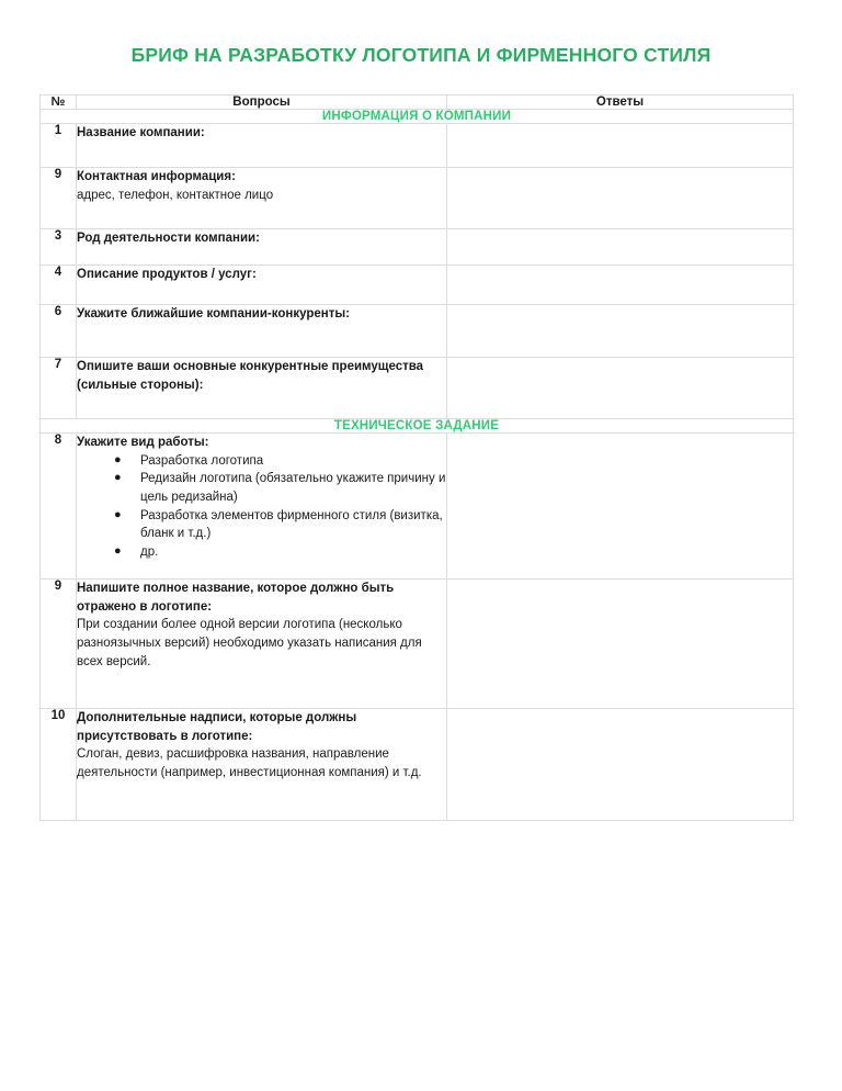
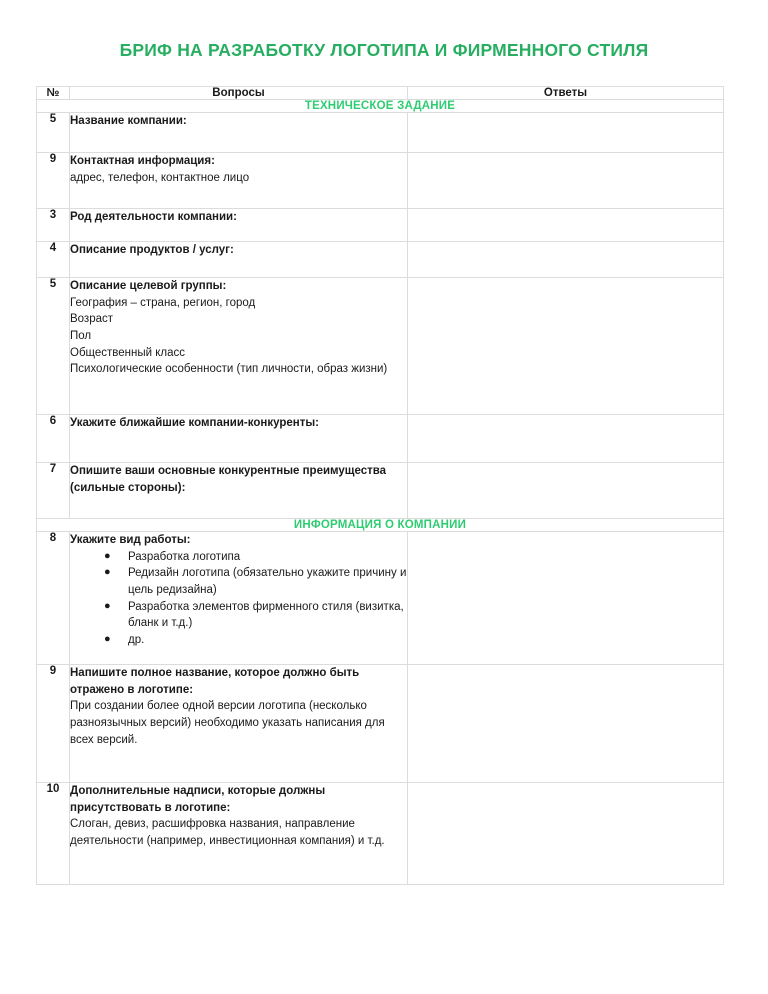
  БРИФ НА РАЗРАБОТКУ ЛОГОТИПА И ФИРМЕННОГО СТИЛЯ
  №	Вопросы	Ответы
- ИНФОРМАЦИЯ О КОМПАНИИ
+ ТЕХНИЧЕСКОЕ ЗАДАНИЕ
- 1	Название компании:
+ 5	Название компании:
  9	Контактная информация: адрес, телефон, контактное лицо
  3	Род деятельности компании:
  4	Описание продуктов / услуг:
+ 5	Описание целевой группы: География – страна, регион, город Возраст Пол Общественный класс Психологические особенности (тип личности, образ жизни)
  6	Укажите ближайшие компании-конкуренты:
  7	Опишите ваши основные конкурентные преимущества (сильные стороны):
- ТЕХНИЧЕСКОЕ ЗАДАНИЕ
+ ИНФОРМАЦИЯ О КОМПАНИИ
  8	Укажите вид работы: ● Разработка логотипа ● Редизайн логотипа (обязательно укажите причину и цель редизайна) ● Разработка элементов фирменного стиля (визитка, бланк и т.д.) ● др.
  9	Напишите полное название, которое должно быть отражено в логотипе: При создании более одной версии логотипа (несколько разноязычных версий) необходимо указать написания для всех версий.
  10	Дополнительные надписи, которые должны присутствовать в логотипе: Слоган, девиз, расшифровка названия, направление деятельности (например, инвестиционная компания) и т.д.
